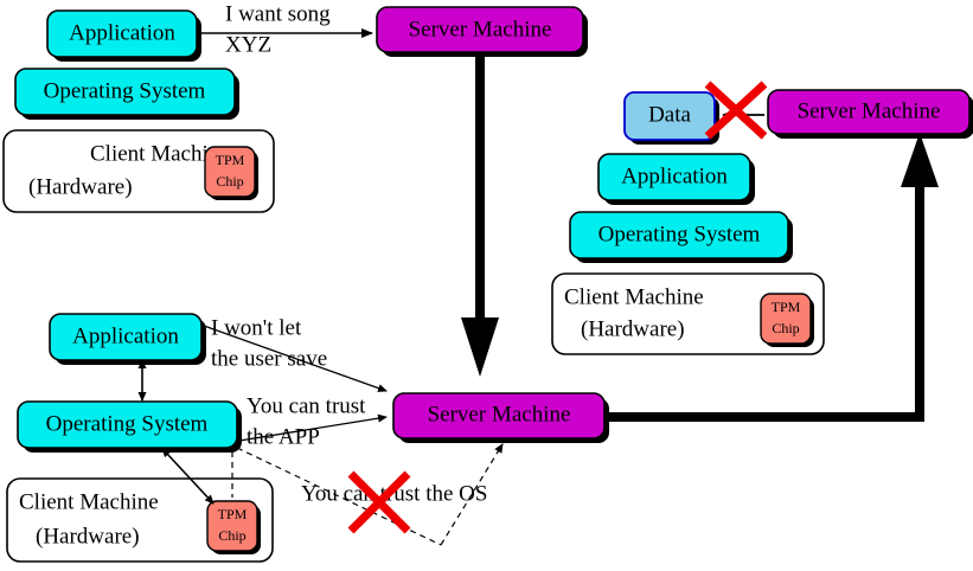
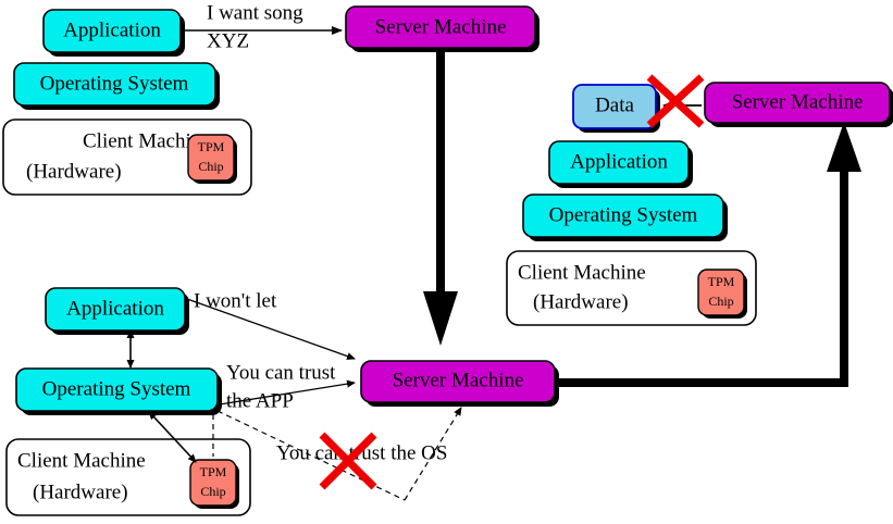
  Application
  Operating System
  Client Mach
  (Hardware)
  TPM
  Chip
  Server Machine
  I want song
  XYZ
  Data
  Server Machine
  Application
  Operating System
  Client Machine
  (Hardware)
  TPM
  Chip
  Application
  Operating System
  Client Machine
  (Hardware)
  TPM
  Chip
  Server Machine
  I won't let
- the user save
  You can trust
  the APP
  You caust the OS
